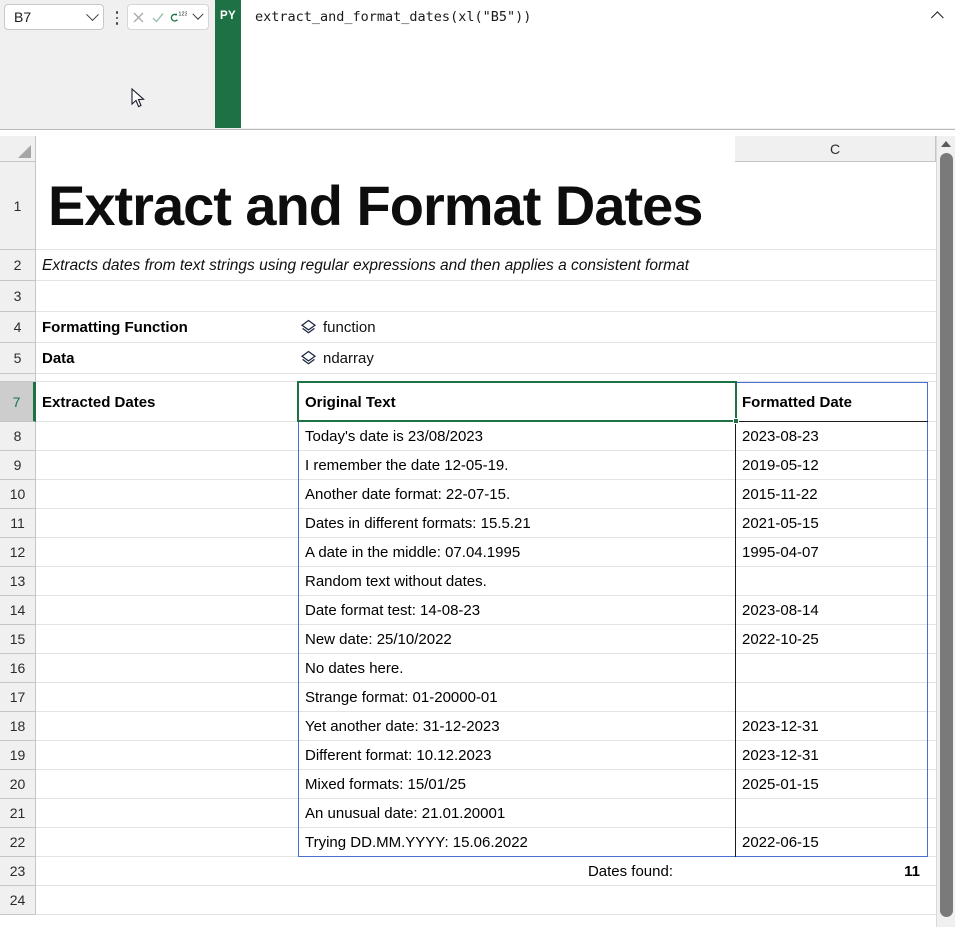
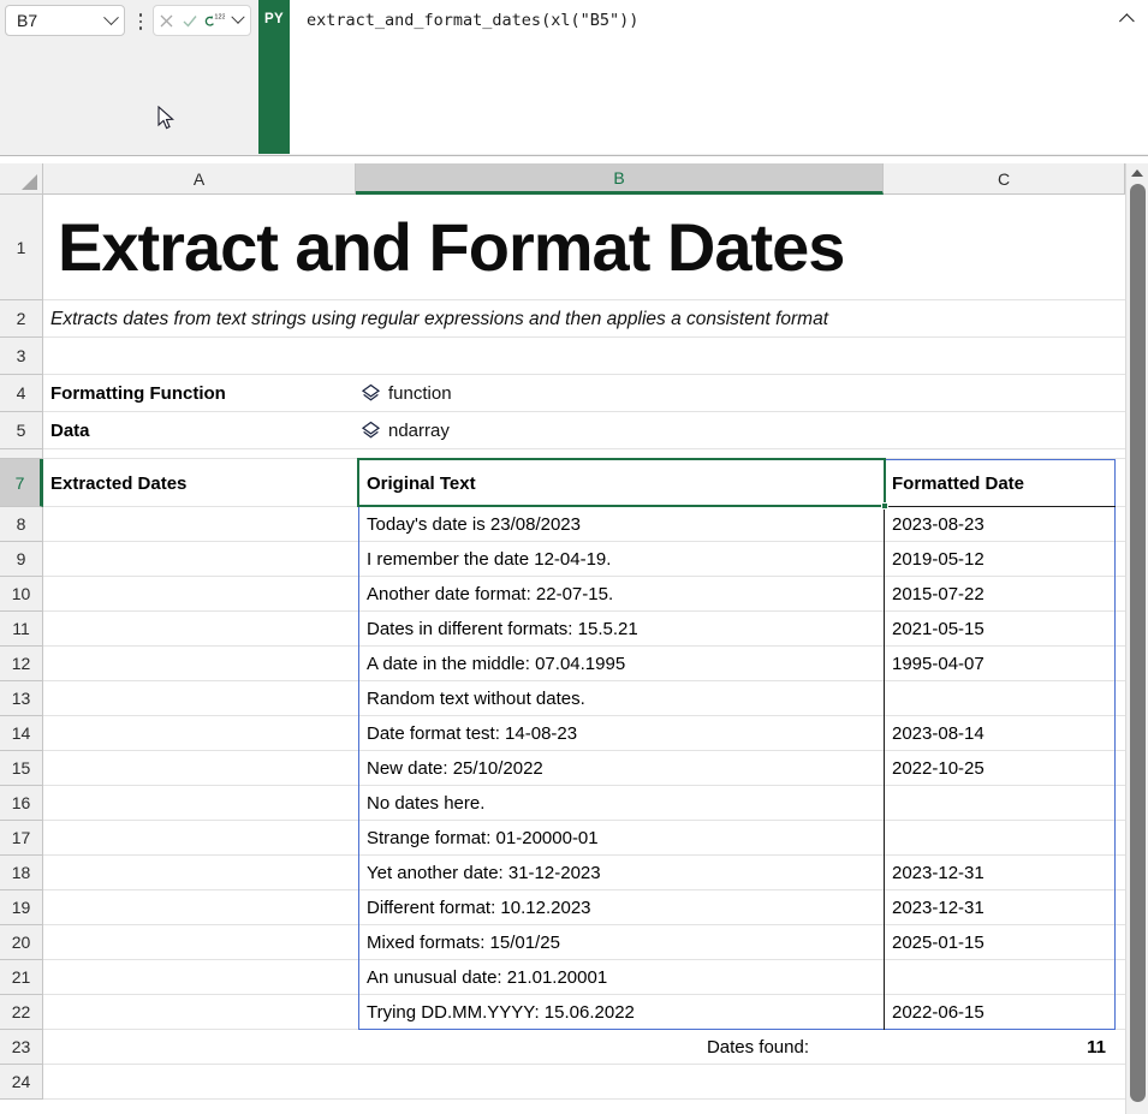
  B7
  PY
  extract_and_format_dates(xl("B5"))
+ A
+ B
  C
  1
  2
  3
  4
  5
  7
  8
  9
  10
  11
  12
  13
  14
  15
  16
  17
  18
  19
  20
  21
  22
  23
  24
  Extract and Format Dates
  Extracts dates from text strings using regular expressions and then applies a consistent format
  Formatting Function
  Data
  function
  ndarray
  Extracted Dates
  Original Text
  Formatted Date
  Today's date is 23/08/2023
  2023-08-23
- I remember the date 12-05-19.
+ I remember the date 12-04-19.
  2019-05-12
  Another date format: 22-07-15.
- 2015-11-22
+ 2015-07-22
  Dates in different formats: 15.5.21
  2021-05-15
  A date in the middle: 07.04.1995
  1995-04-07
  Random text without dates.
  Date format test: 14-08-23
  2023-08-14
  New date: 25/10/2022
  2022-10-25
  No dates here.
  Strange format: 01-20000-01
  Yet another date: 31-12-2023
  2023-12-31
  Different format: 10.12.2023
  2023-12-31
  Mixed formats: 15/01/25
  2025-01-15
  An unusual date: 21.01.20001
  Trying DD.MM.YYYY: 15.06.2022
  2022-06-15
  Dates found:
  11
